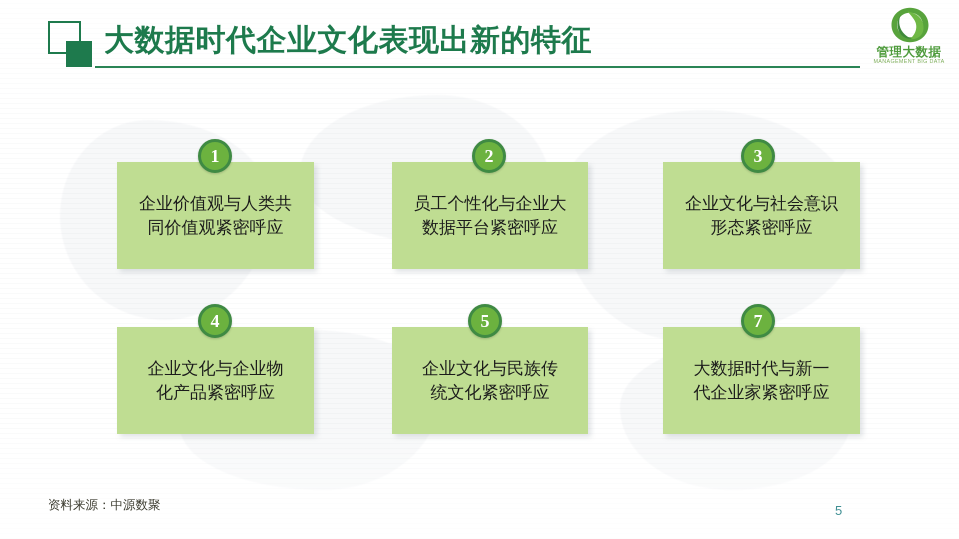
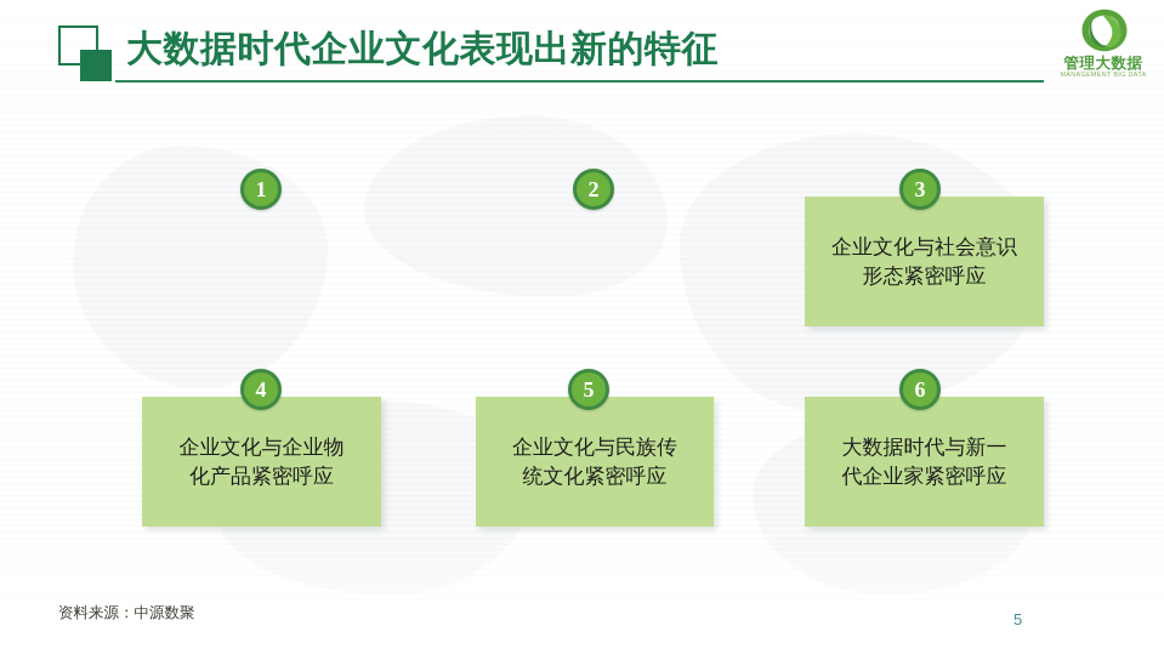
  大数据时代企业文化表现出新的特征
  管理大数据
- 企业价值观与人类共
- 同价值观紧密呼应
  1
- 员工个性化与企业大
- 数据平台紧密呼应
  2
  企业文化与社会意识
  形态紧密呼应
  3
  企业文化与企业物
  化产品紧密呼应
  4
  企业文化与民族传
  统文化紧密呼应
  5
  大数据时代与新一
  代企业家紧密呼应
- 7
+ 6
  资料来源：中源数聚
  5
